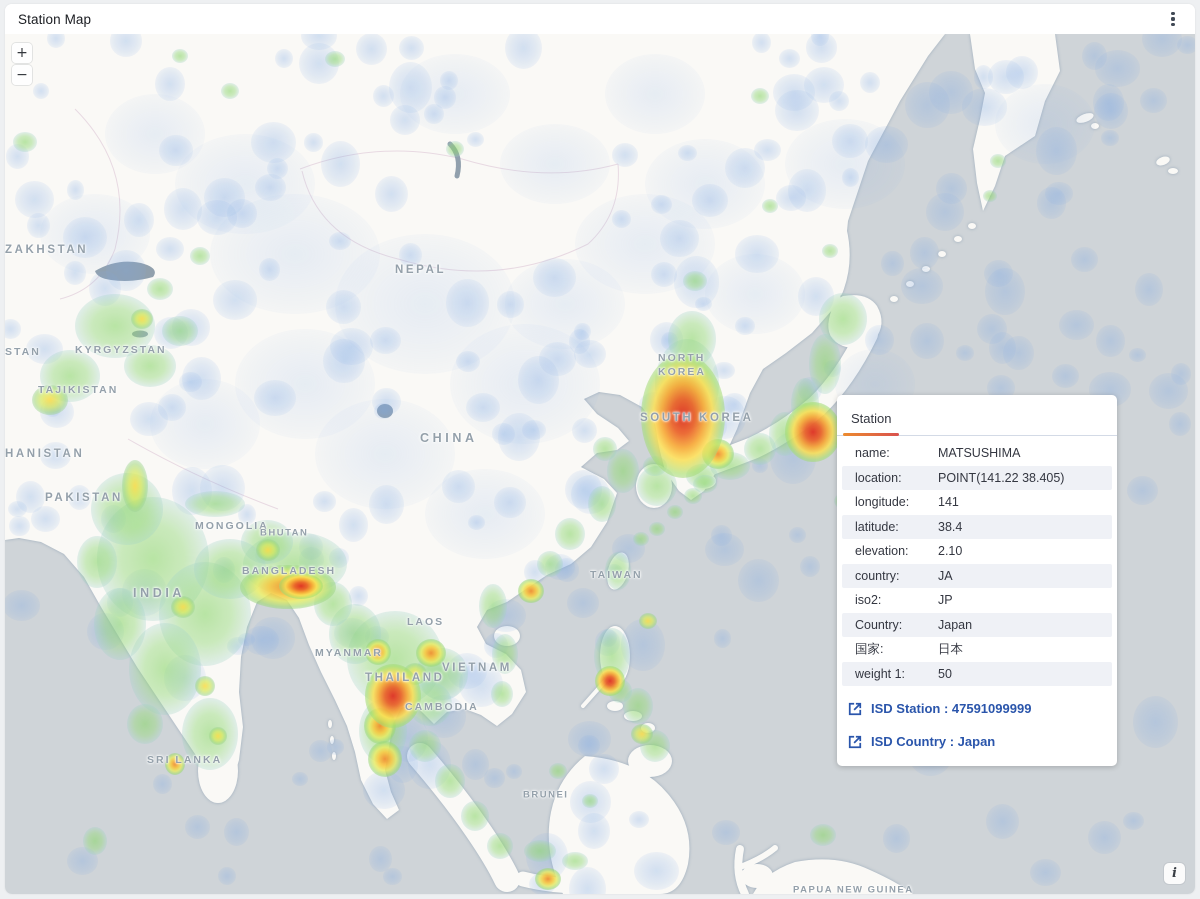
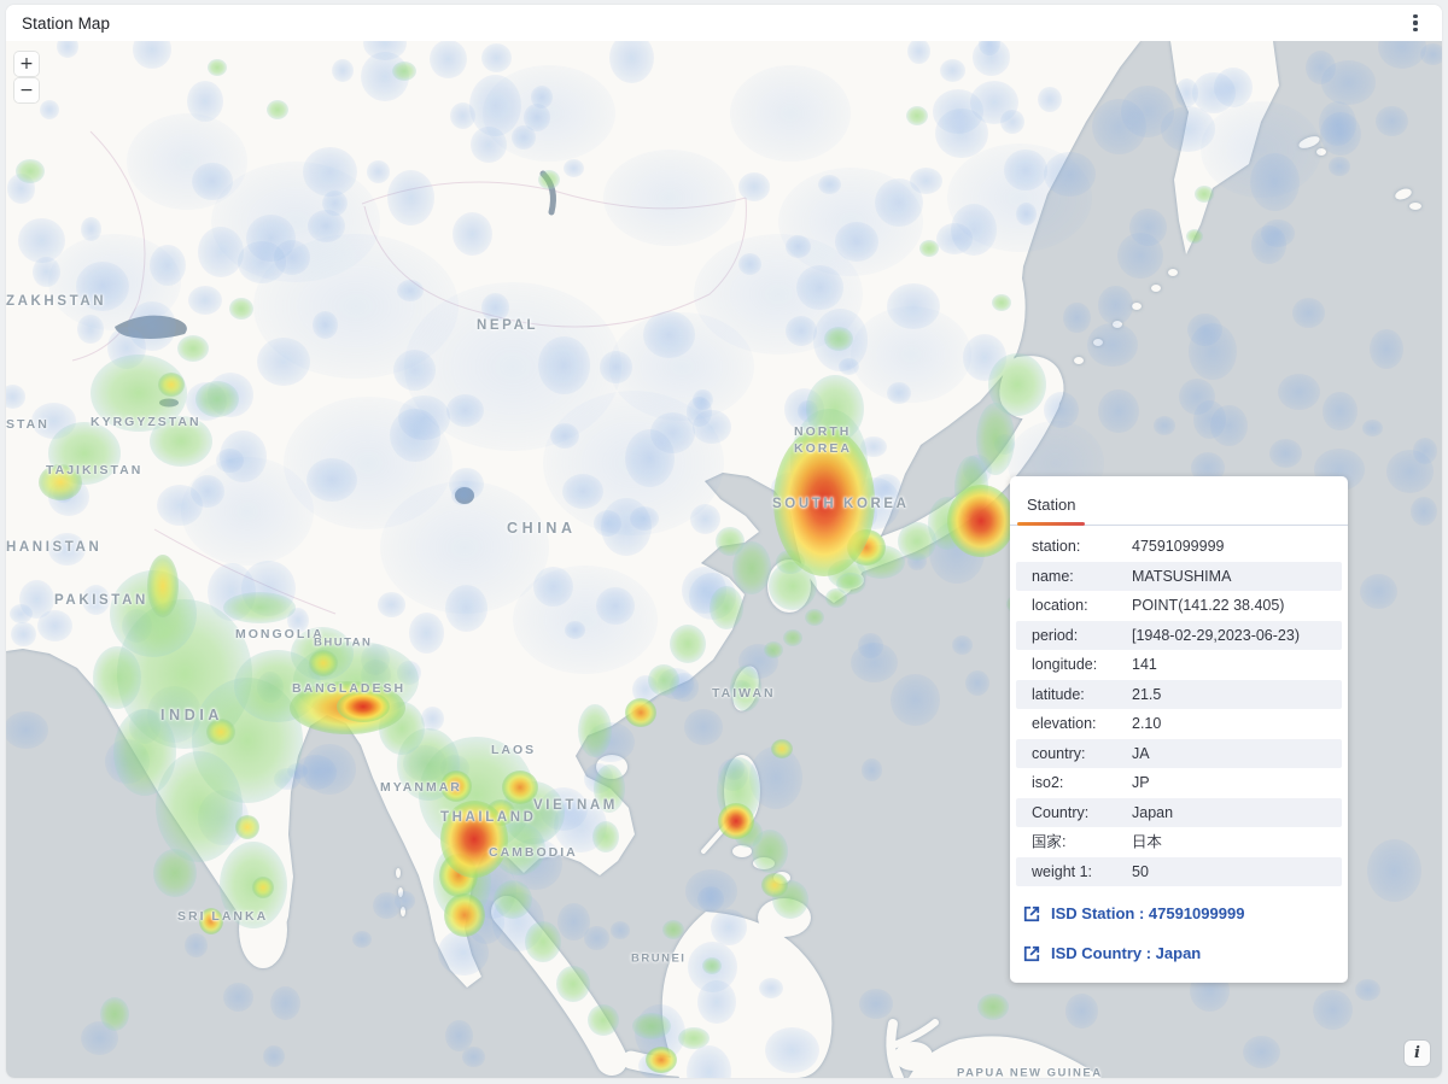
  Station Map
  ZAKHSTAN
  KYRGYZSTAN
  STAN
  TAJIKISTAN
  HANISTAN
  PAKISTAN
  NEPAL
  CHINA
  MONGOLIA
  BHUTAN
  BANGLADESH
  INDIA
  NORTH
  KOREA
  SOUTH KOREA
  TAIWAN
  LAOS
  MYANMAR
  VIETNAM
  THAILAND
  CAMBODIA
  SRI LANKA
  BRUNEI
  PAPUA NEW GUINEA
  +
  −
  Station
+ station:
+ 47591099999
  name:
  MATSUSHIMA
  location:
  POINT(141.22 38.405)
+ period:
+ [1948-02-29,2023-06-23)
  longitude:
  141
  latitude:
- 38.4
+ 21.5
  elevation:
  2.10
  country:
  JA
  iso2:
  JP
  Country:
  Japan
  国家:
  日本
  weight 1:
  50
  ISD Station : 47591099999
  ISD Country : Japan
  i
